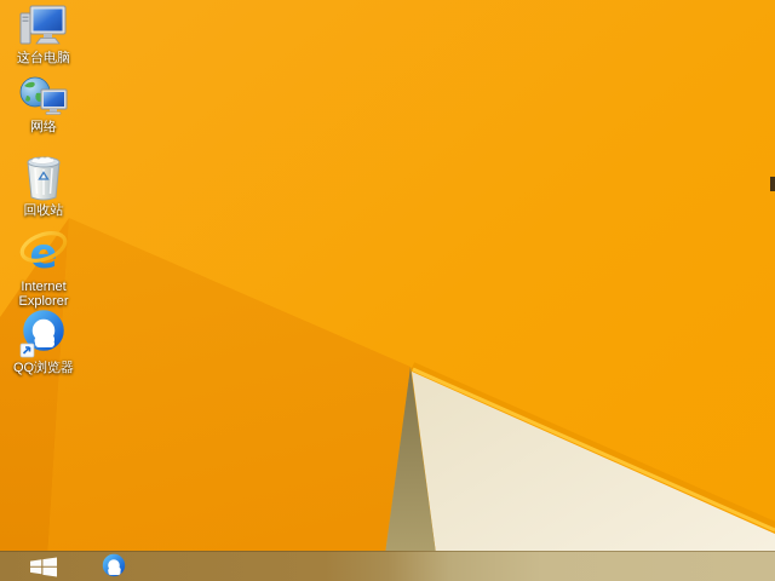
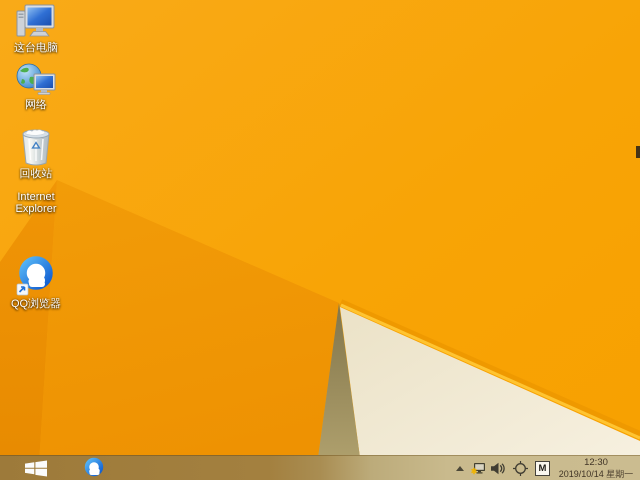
  这台电脑
  网络
  回收站
- e
  Internet Explorer
  QQ浏览器
+ M
+ 12:30
+ 2019/10/14 星期一
